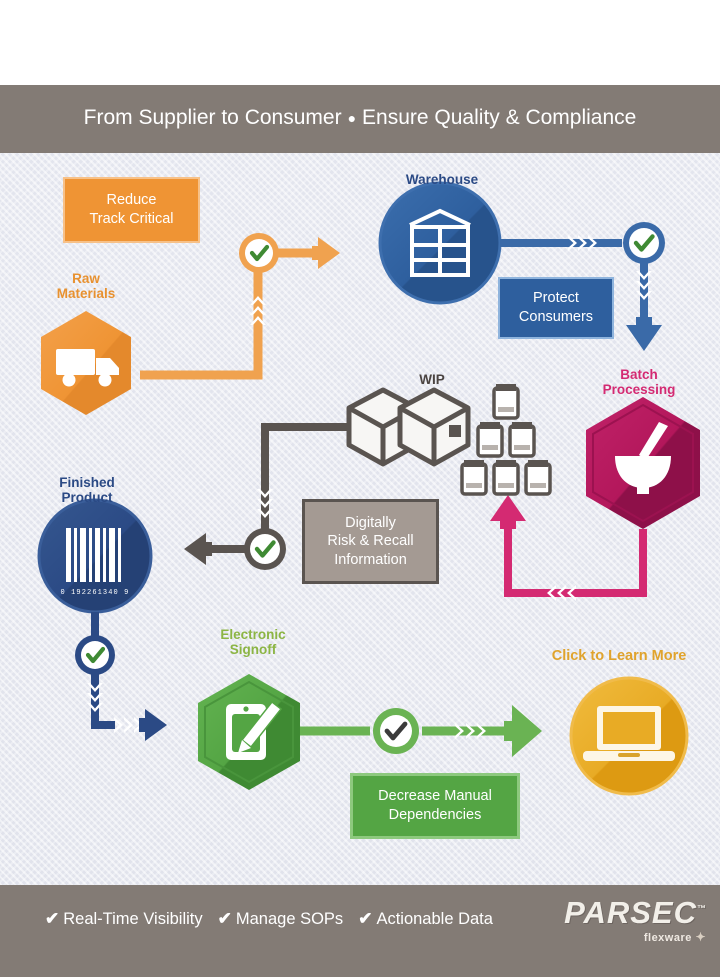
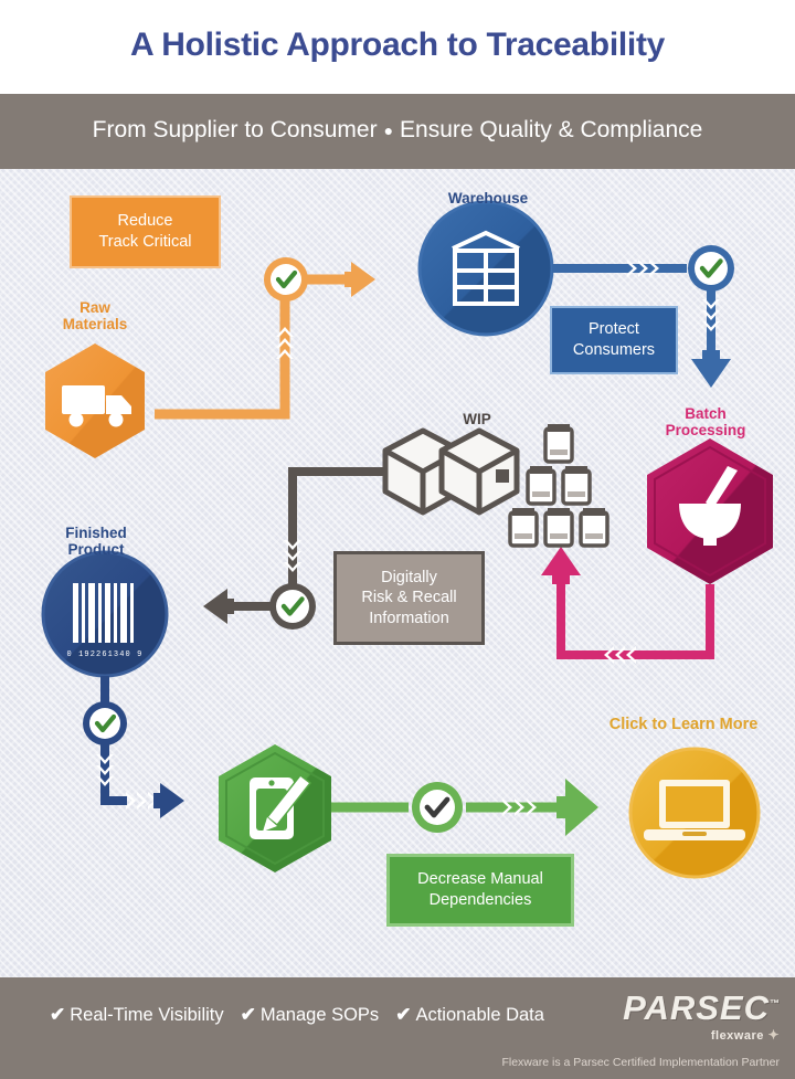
+ A Holistic Approach to Traceability
  From Supplier to Consumer ● Ensure Quality & Compliance
  0 192261340 9
  Warehouse
  Raw
  Materials
  Batch
  Processing
  WIP
  Finished
  Product
- Electronic
- Signoff
  Click to Learn More
  Reduce
  Track Critical
  Protect
  Consumers
  Digitally
  Risk & Recall
  Information
  Decrease Manual
  Dependencies
  ✔ Real-Time Visibility ✔ Manage SOPs ✔ Actionable Data
  PARSEC™
  flexware ✦
+ Flexware is a Parsec Certified Implementation Partner
